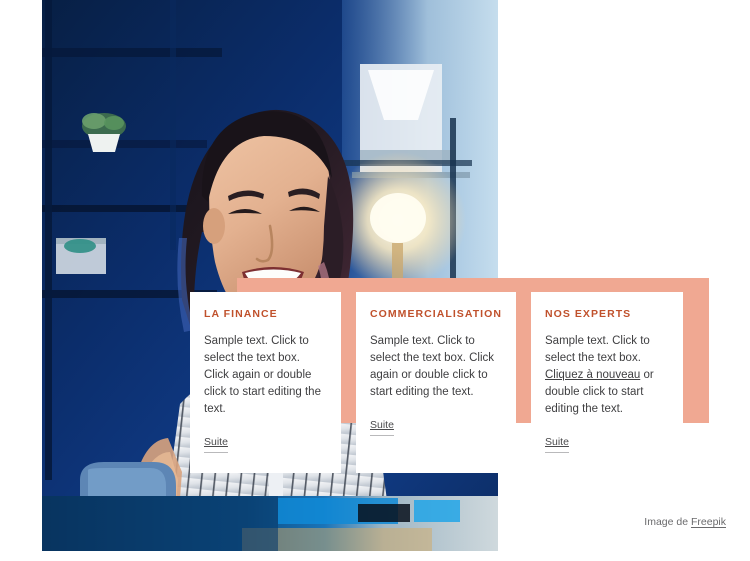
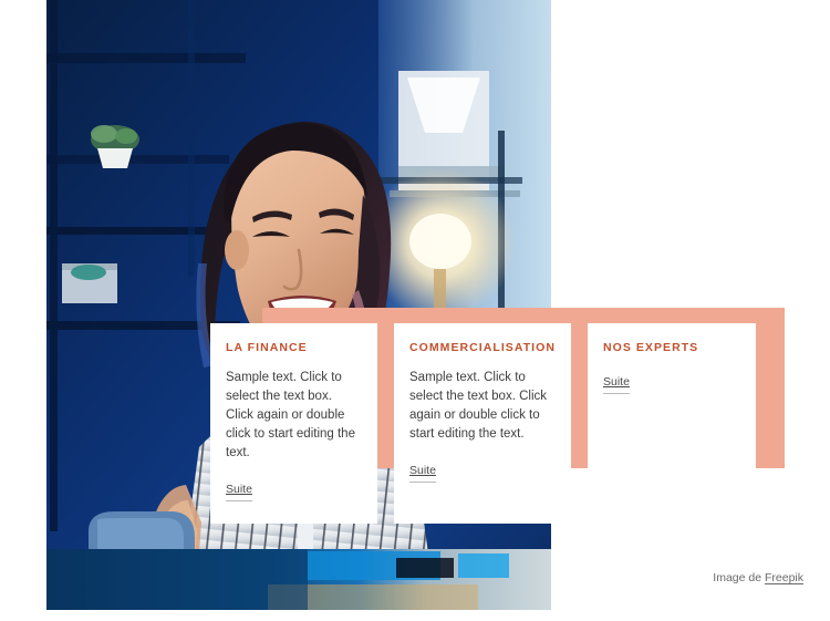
  LA FINANCE
  Sample text. Click to select the text box. Click again or double click to start editing the text.
  Suite
  COMMERCIALISATION
  Sample text. Click to select the text box. Click again or double click to start editing the text.
  Suite
  NOS EXPERTS
- Sample text. Click to select the text box. Cliquez à nouveau or double click to start editing the text.
  Suite
  Image de Freepik
